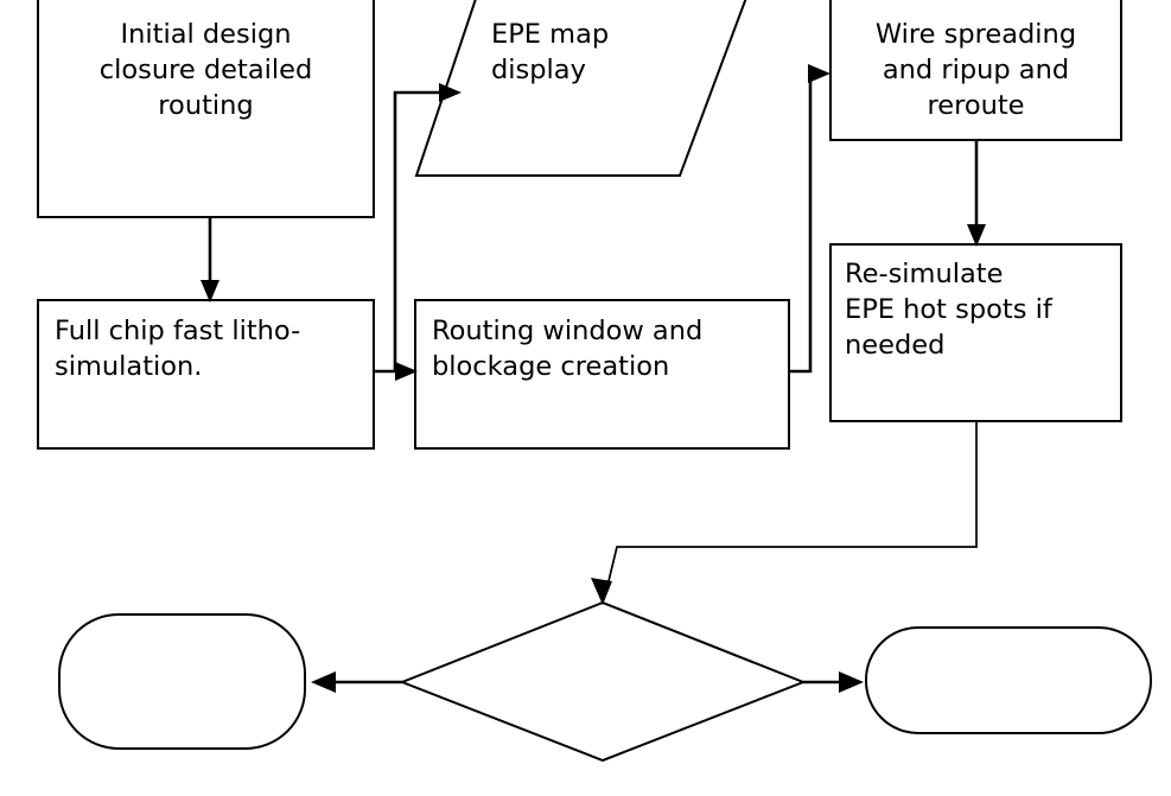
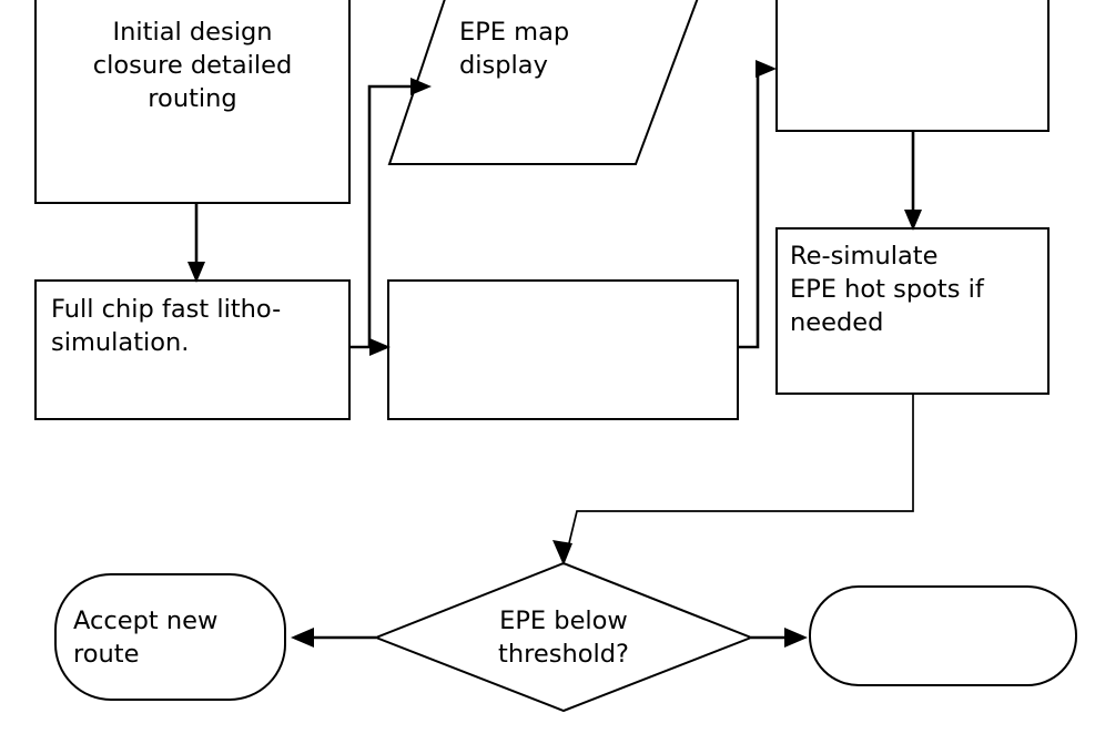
  Initial design
  closure detailed
  routing
  EPE map
  display
- Wire spreading
- and ripup and
- reroute
  Full chip fast litho-
  simulation.
- Routing window and
- blockage creation
  Re-simulate
  EPE hot spots if
  needed
+ EPE below
+ threshold?
+ Accept new
+ route
